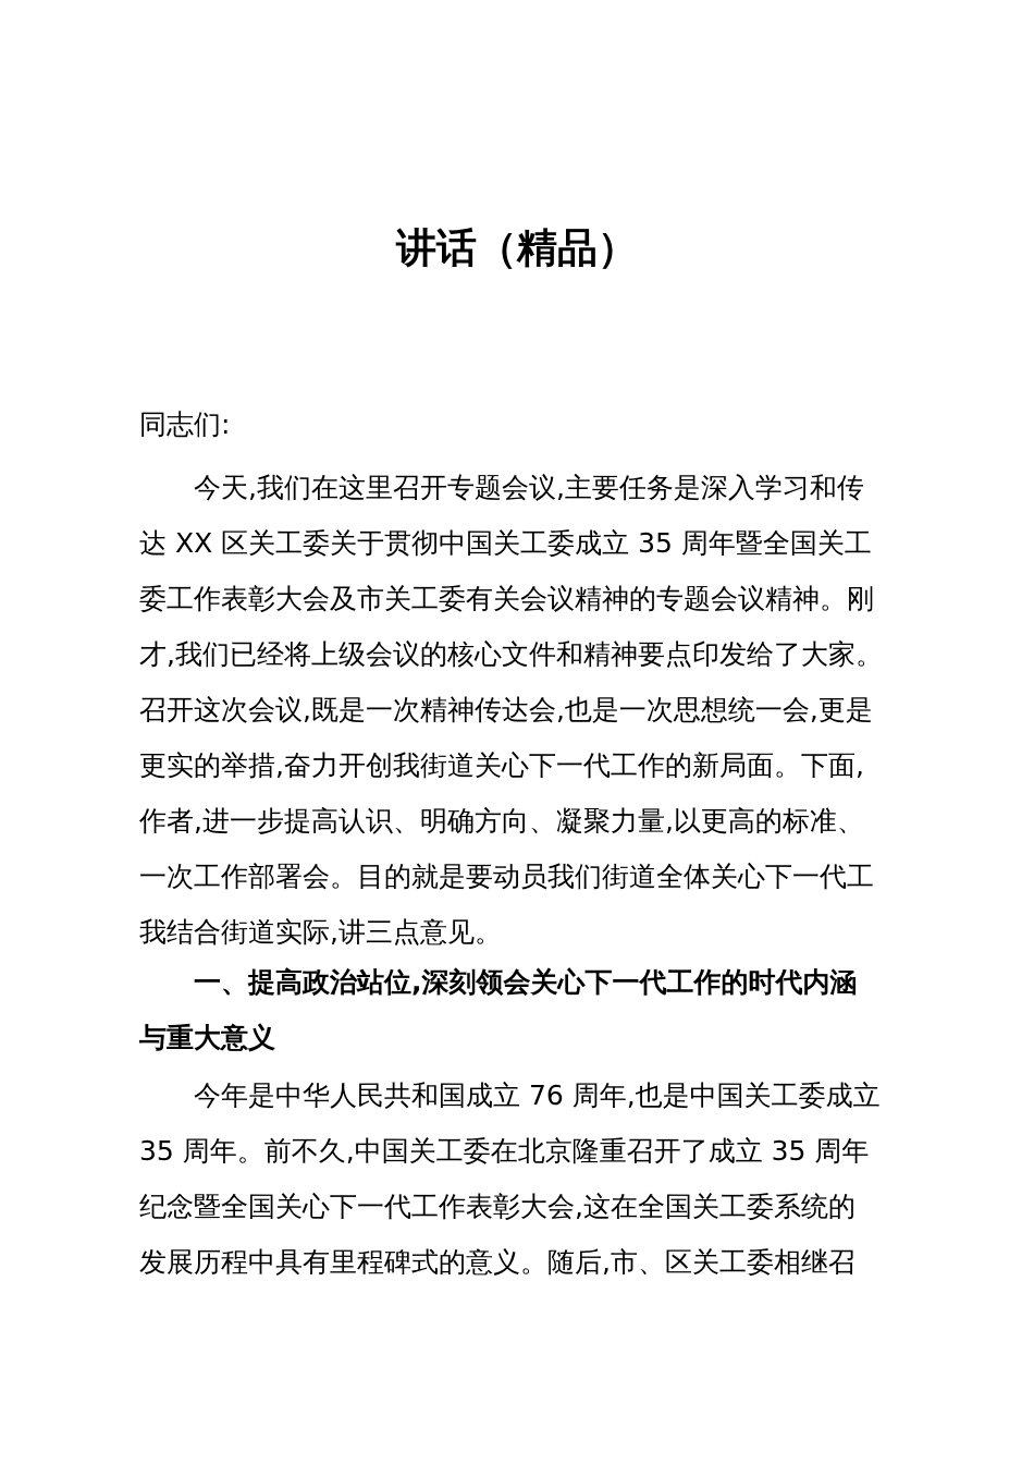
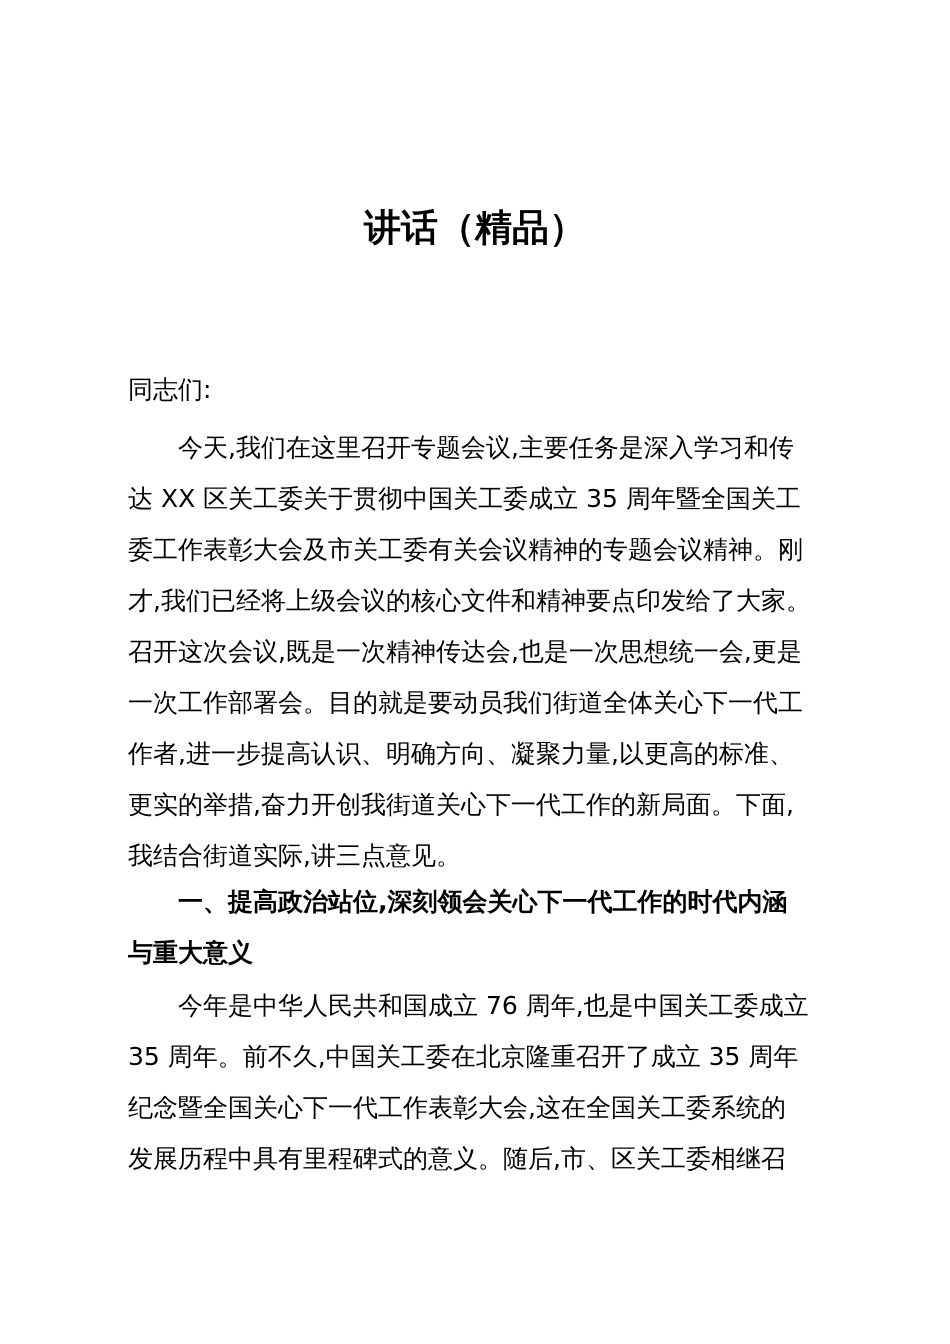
  讲话（精品）
  同志们:
  今天,我们在这里召开专题会议,主要任务是深入学习和传
  达 XX 区关工委关于贯彻中国关工委成立 35 周年暨全国关工
  委工作表彰大会及市关工委有关会议精神的专题会议精神。刚
  才,我们已经将上级会议的核心文件和精神要点印发给了大家。
  召开这次会议,既是一次精神传达会,也是一次思想统一会,更是
- 更实的举措,奋力开创我街道关心下一代工作的新局面。下面,
+ 一次工作部署会。目的就是要动员我们街道全体关心下一代工
  作者,进一步提高认识、明确方向、凝聚力量,以更高的标准、
- 一次工作部署会。目的就是要动员我们街道全体关心下一代工
+ 更实的举措,奋力开创我街道关心下一代工作的新局面。下面,
  我结合街道实际,讲三点意见。
  一、提高政治站位,深刻领会关心下一代工作的时代内涵
  与重大意义
  今年是中华人民共和国成立 76 周年,也是中国关工委成立
  35 周年。前不久,中国关工委在北京隆重召开了成立 35 周年
  纪念暨全国关心下一代工作表彰大会,这在全国关工委系统的
  发展历程中具有里程碑式的意义。随后,市、区关工委相继召
